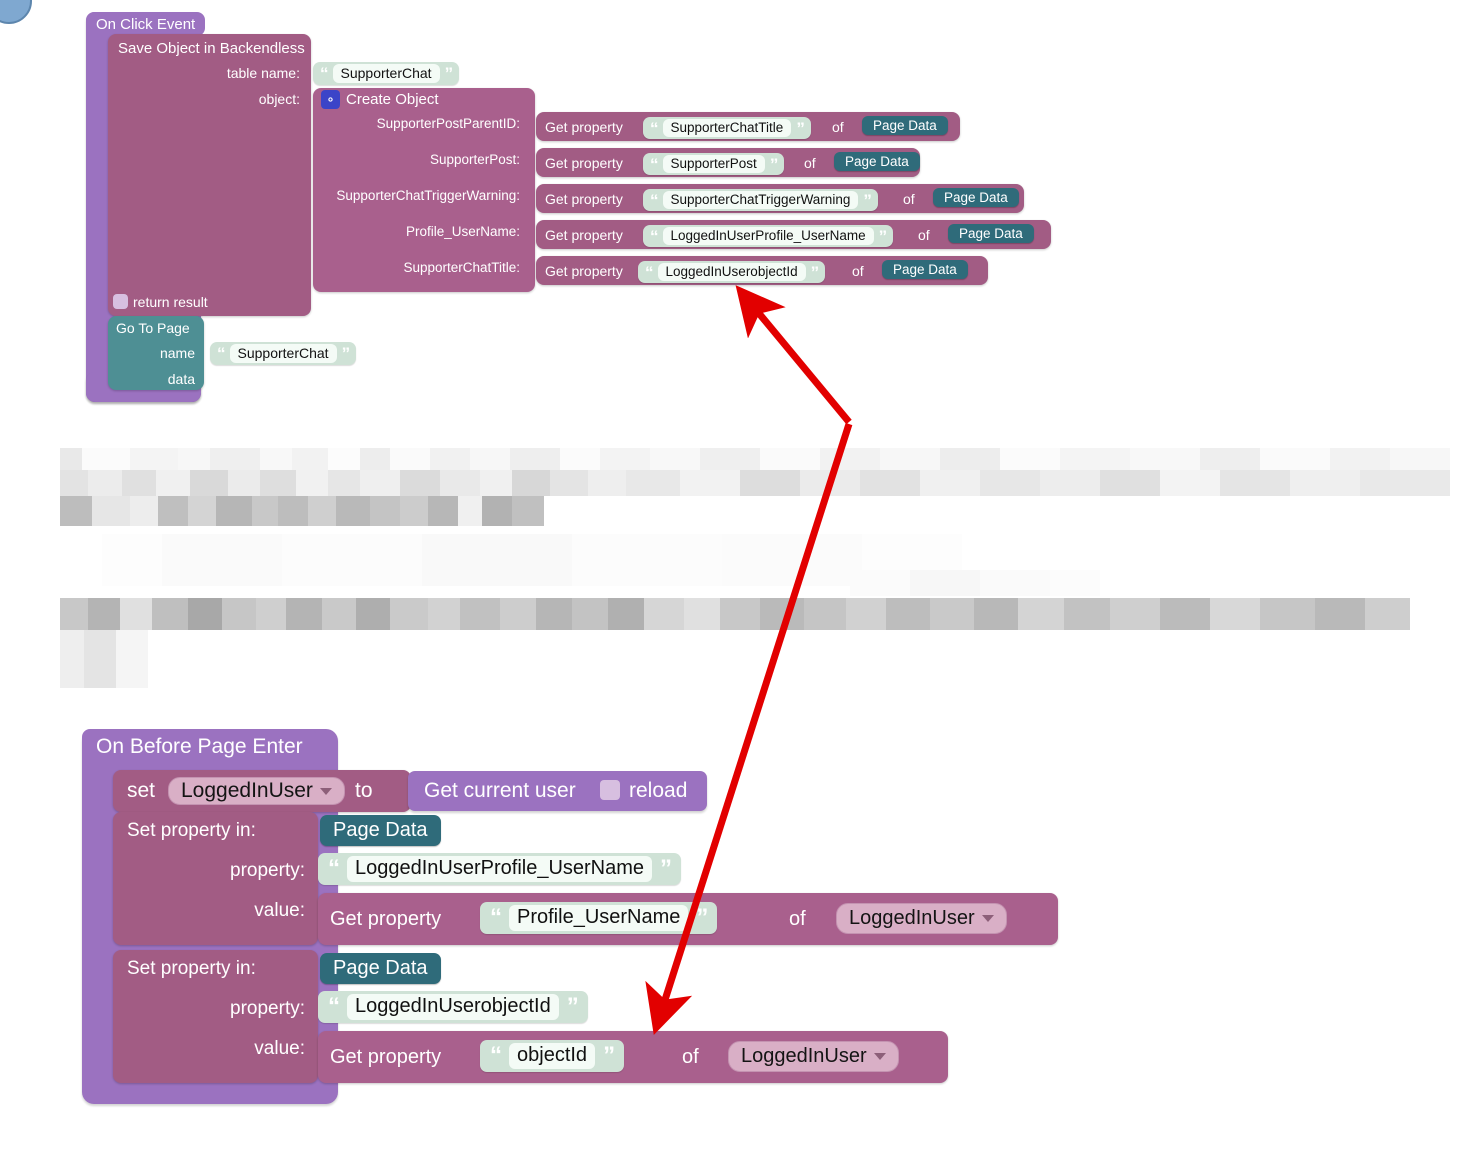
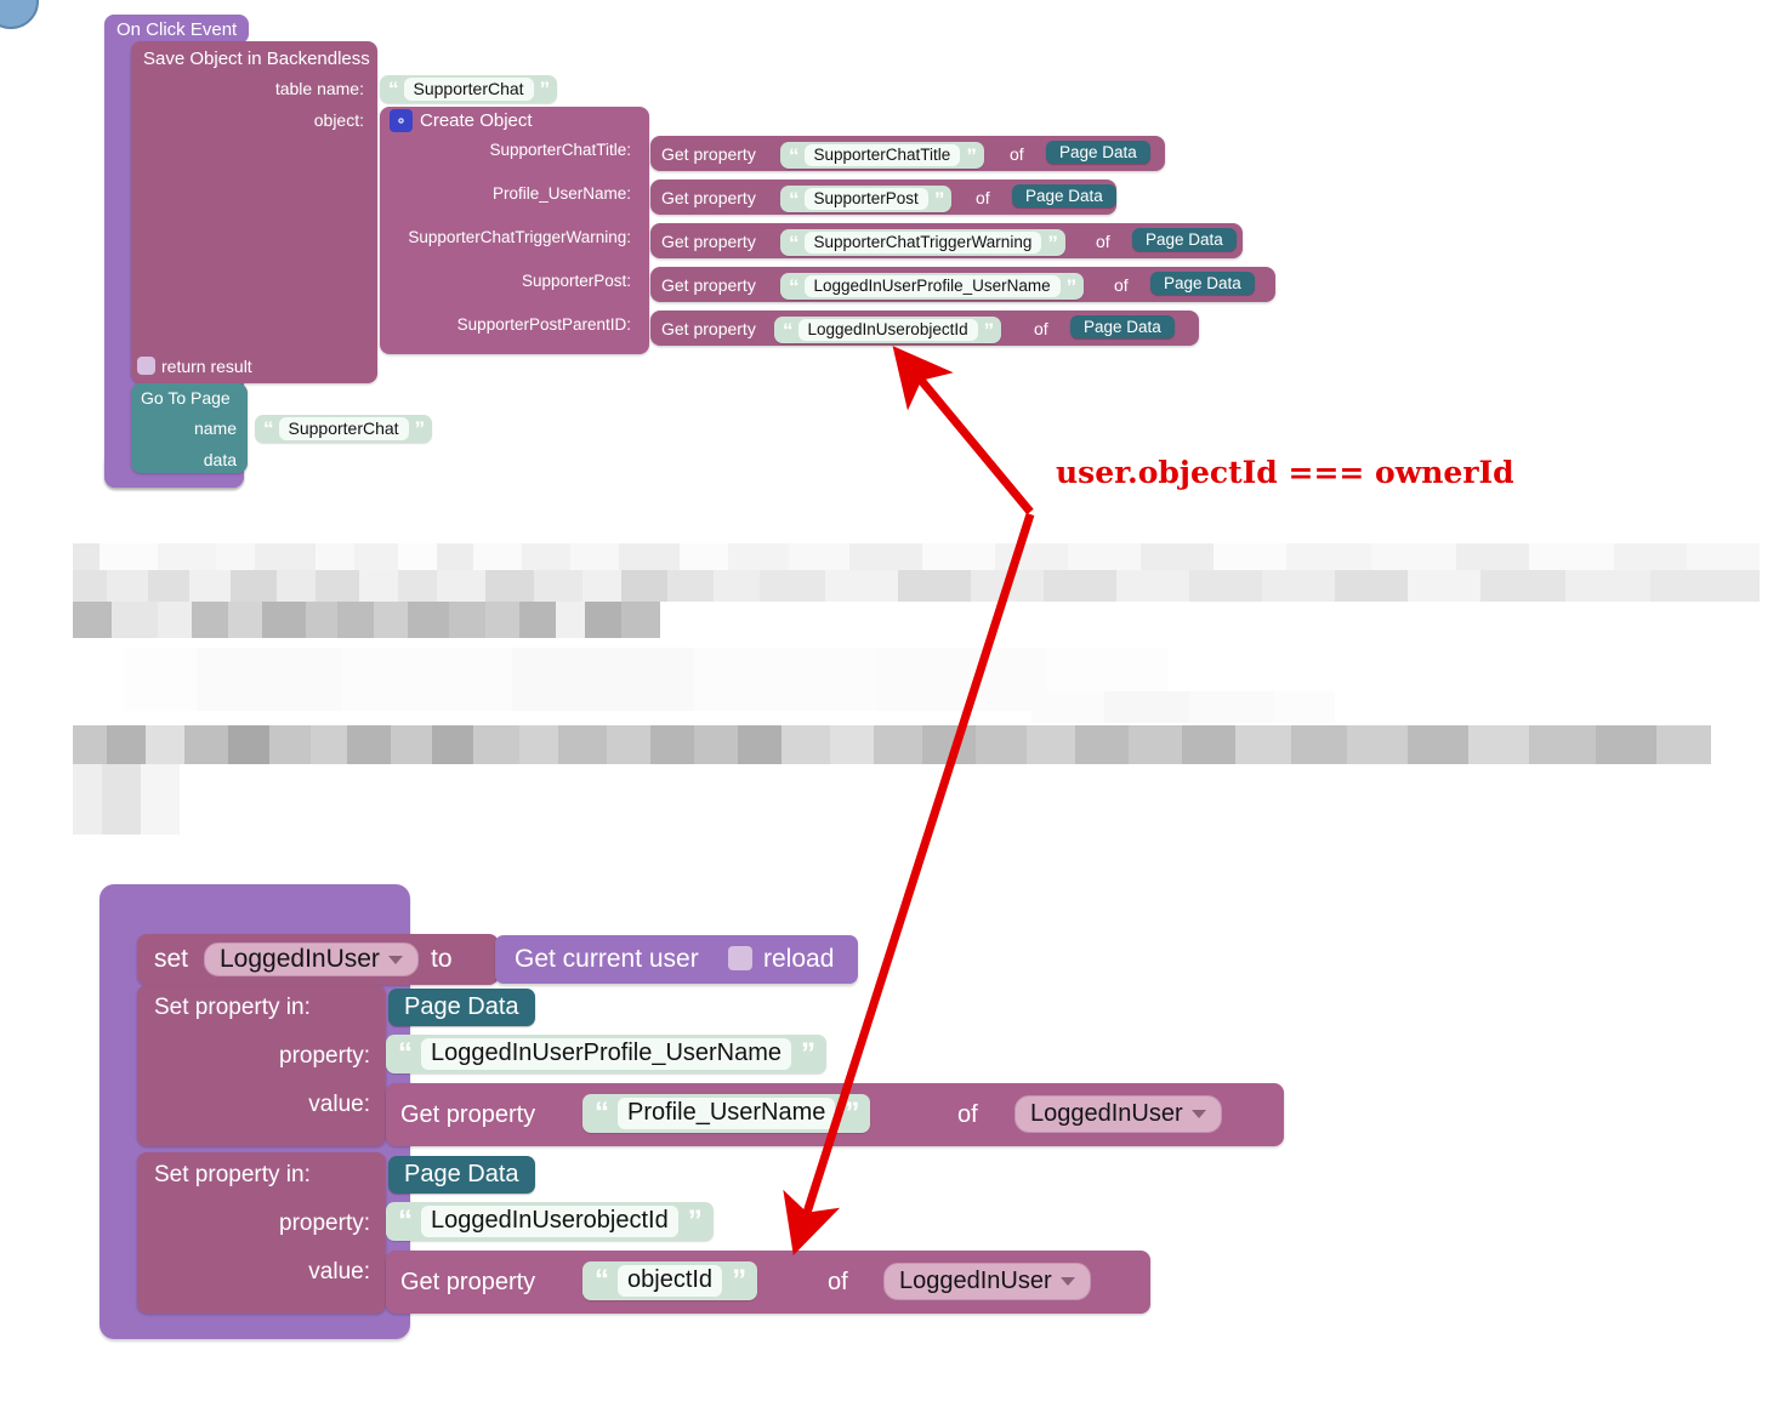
  On Click Event
  Save Object in Backendless
  table name:
  object:
  “
  SupporterChat
  ”
  Create Object
- SupporterPostParentID:
+ SupporterChatTitle:
  Get property
  “
  SupporterChatTitle
  ”
  of
  Page Data
- SupporterPost:
+ Profile_UserName:
  Get property
  “
  SupporterPost
  ”
  of
  Page Data
  SupporterChatTriggerWarning:
  Get property
  “
  SupporterChatTriggerWarning
  ”
  of
  Page Data
- Profile_UserName:
+ SupporterPost:
  Get property
  “
  LoggedInUserProfile_UserName
  ”
  of
  Page Data
- SupporterChatTitle:
+ SupporterPostParentID:
  Get property
  “
  LoggedInUserobjectId
  ”
  of
  Page Data
  return result
  Go To Page
  name
  data
  “
  SupporterChat
  ”
- On Before Page Enter
  set
  LoggedInUser
  to
  Get current user
  reload
  Set property in:
  Page Data
  property:
  “
  LoggedInUserProfile_UserName
  ”
  value:
  Get property
  “
  Profile_UserName
  ”
  of
  LoggedInUser
  Set property in:
  Page Data
  property:
  “
  LoggedInUserobjectId
  ”
  value:
  Get property
  “
  objectId
  ”
  of
  LoggedInUser
+ user.objectId === ownerId
